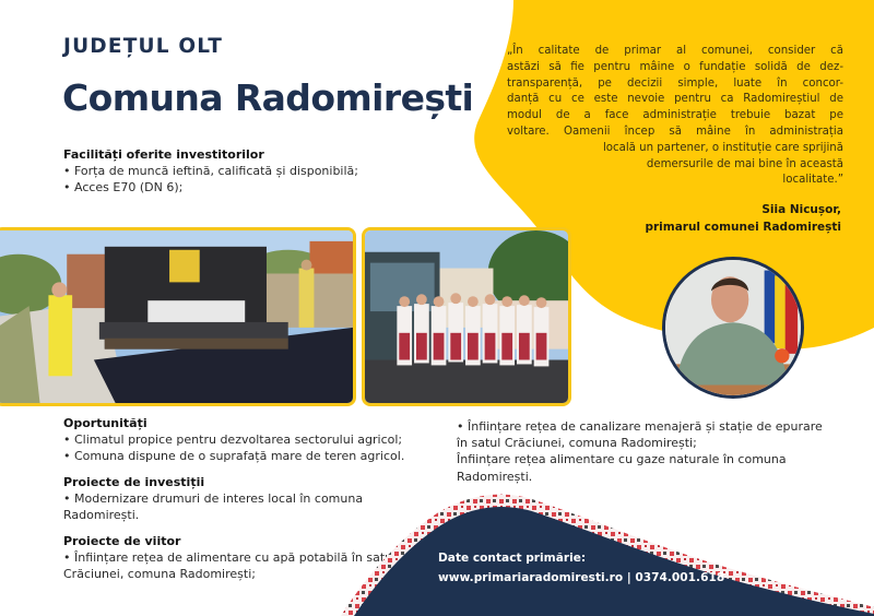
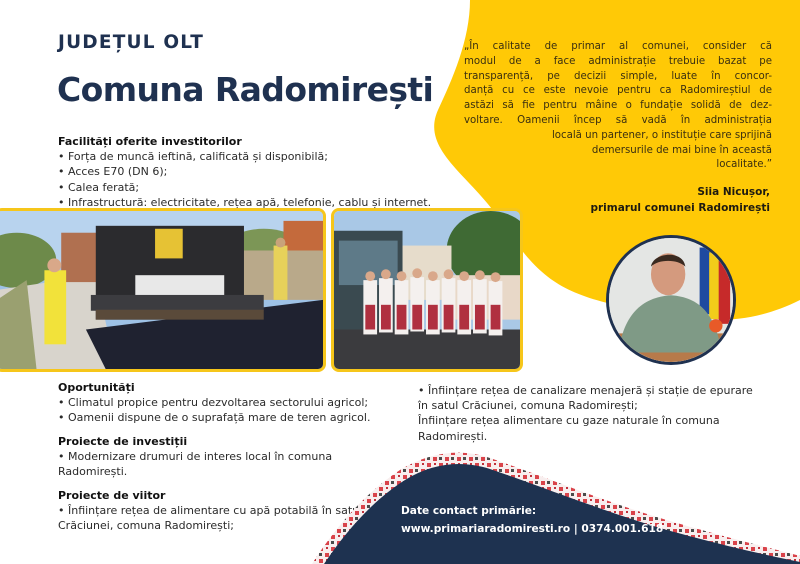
  JUDEȚUL OLT
  Comuna Radomirești
  Facilități oferite investitorilor
  • Forța de muncă ieftină, calificată și disponibilă;
  • Acces E70 (DN 6);
+ • Calea ferată;
+ • Infrastructură: electricitate, rețea apă, telefonie, cablu și internet.
  „În calitate de primar al comunei, consider că
- astăzi să fie pentru mâine o fundație solidă de dez-
+ modul de a face administrație trebuie bazat pe
  transparență, pe decizii simple, luate în concor-
  danță cu ce este nevoie pentru ca Radomireștiul de
- modul de a face administrație trebuie bazat pe
+ astăzi să fie pentru mâine o fundație solidă de dez-
- voltare. Oamenii încep să mâine în administrația
+ voltare. Oamenii încep să vadă în administrația
  locală un partener, o instituție care sprijină
  demersurile de mai bine în această
  localitate.”
  Siia Nicușor,
  primarul comunei Radomirești
  Oportunități
  • Climatul propice pentru dezvoltarea sectorului agricol;
- • Comuna dispune de o suprafață mare de teren agricol.
+ • Oamenii dispune de o suprafață mare de teren agricol.
  Proiecte de investiții
  • Modernizare drumuri de interes local în comuna
  Radomirești.
  Proiecte de viitor
  • Înființare rețea de alimentare cu apă potabilă în sat
  Crăciunei, comuna Radomirești;
  • Înființare rețea de canalizare menajeră și stație de epurare
  în satul Crăciunei, comuna Radomirești;
  Înființare rețea alimentare cu gaze naturale în comuna
  Radomirești.
  Date contact primărie:
  www.primariaradomiresti.ro | 0374.001.618
